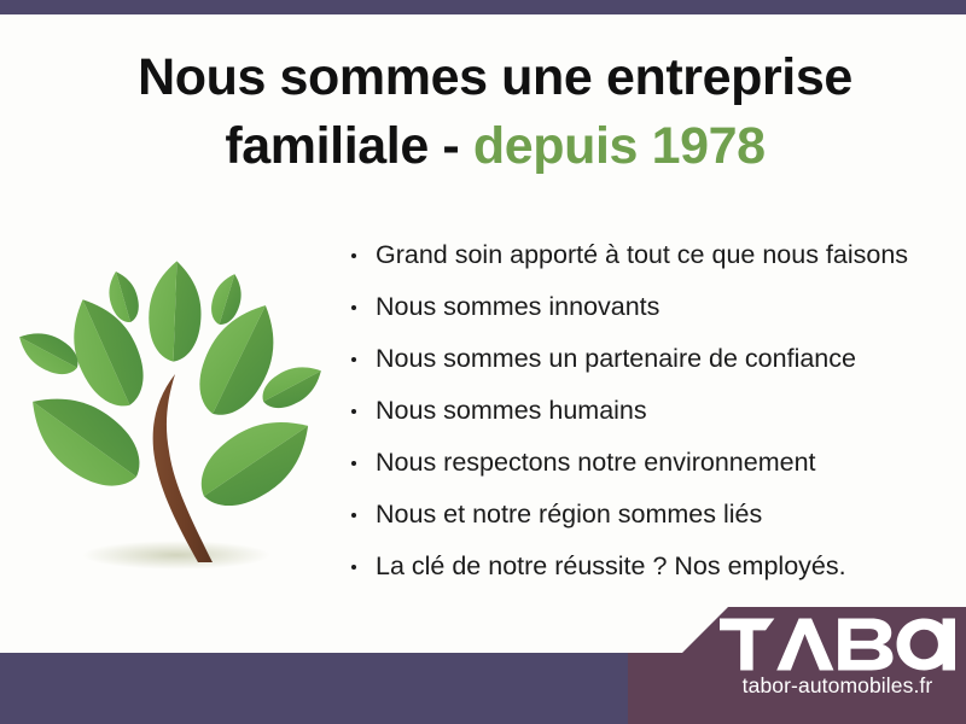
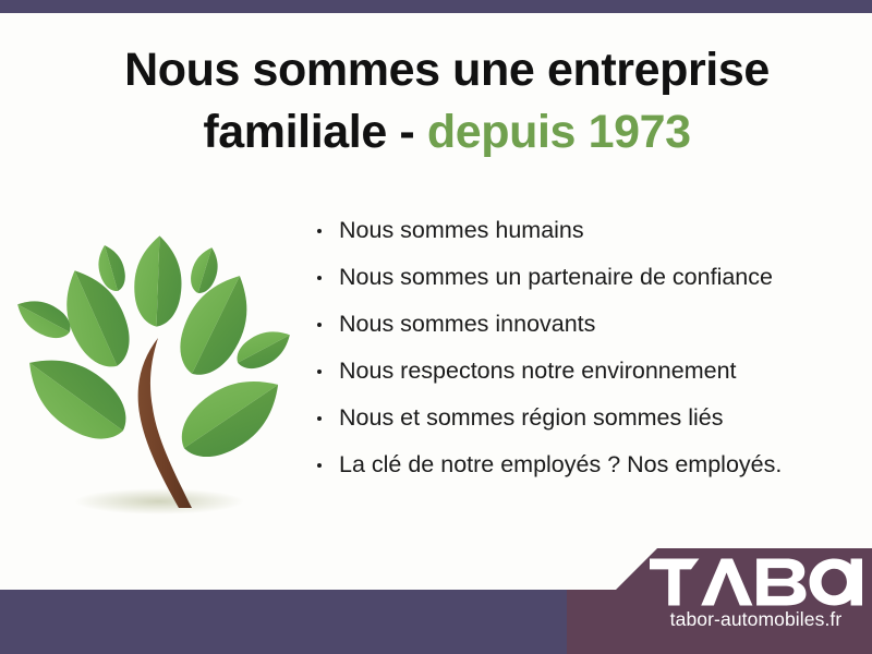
  Nous sommes une entreprise
- familiale - depuis 1978
+ familiale - depuis 1973
- Grand soin apporté à tout ce que nous faisons
- Nous sommes innovants
+ Nous sommes humains
  Nous sommes un partenaire de confiance
- Nous sommes humains
+ Nous sommes innovants
  Nous respectons notre environnement
- Nous et notre région sommes liés
+ Nous et sommes région sommes liés
- La clé de notre réussite ? Nos employés.
+ La clé de notre employés ? Nos employés.
  tabor-automobiles.fr
